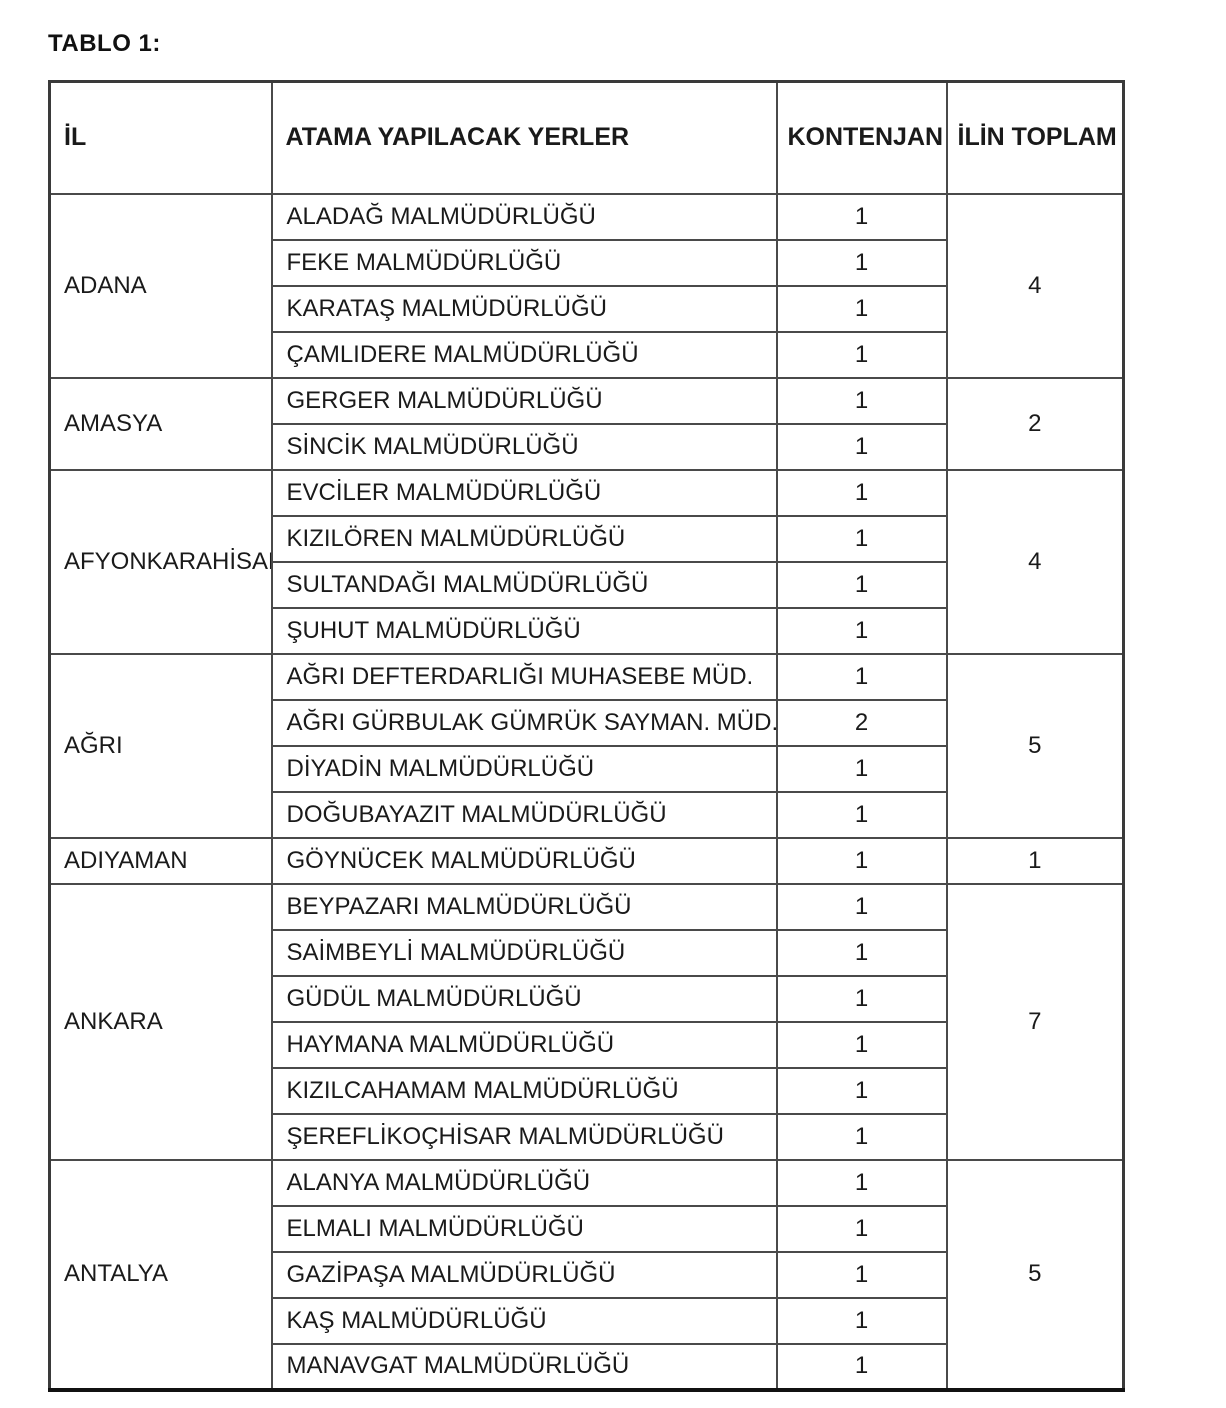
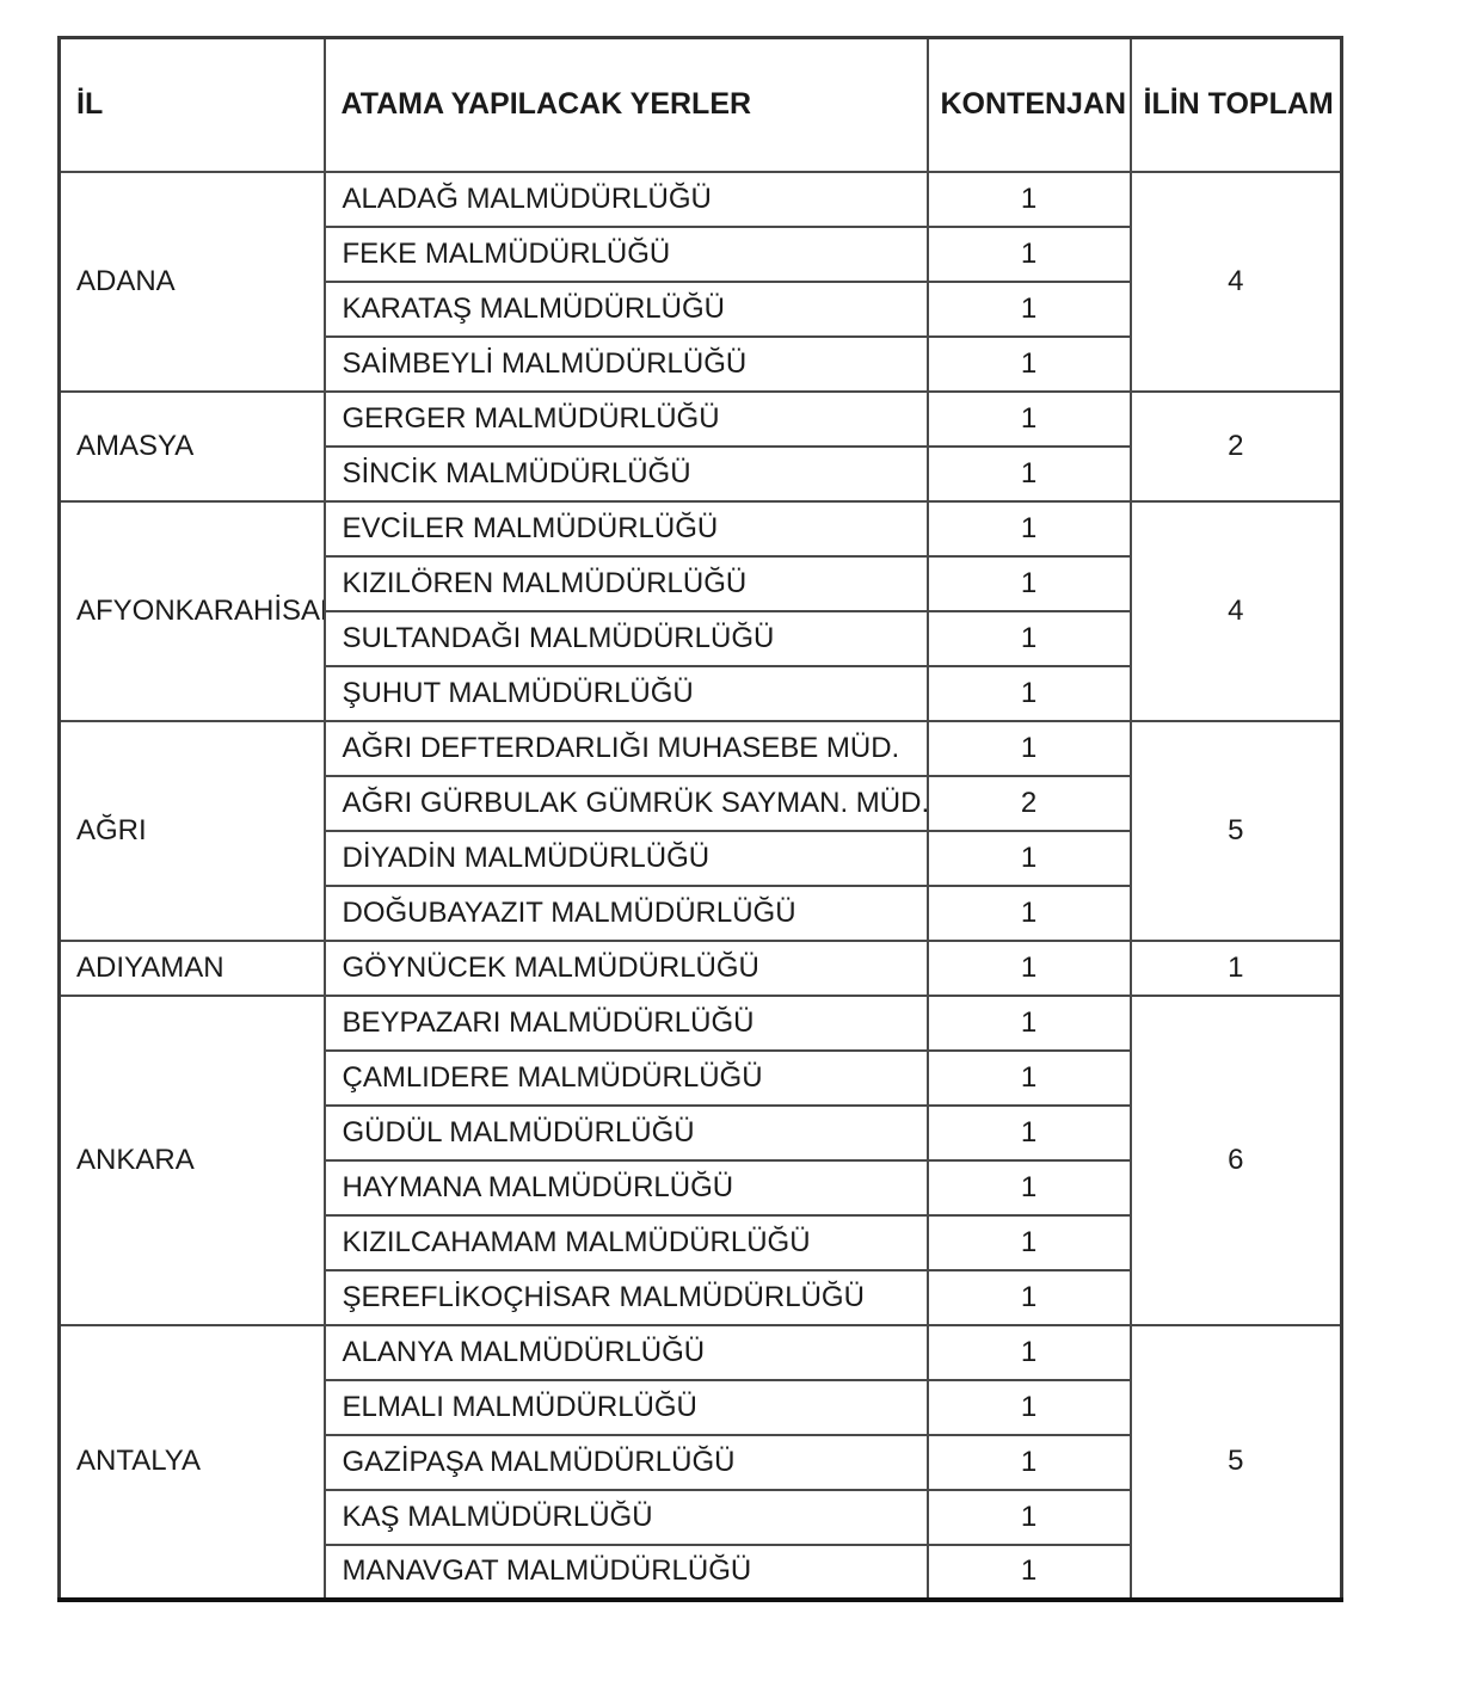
- TABLO 1:
  İL	ATAMA YAPILACAK YERLER	KONTENJAN	İLİN TOPLAM
  ADANA	ALADAĞ MALMÜDÜRLÜĞÜ	1	4
  FEKE MALMÜDÜRLÜĞÜ	1
  KARATAŞ MALMÜDÜRLÜĞÜ	1
- ÇAMLIDERE MALMÜDÜRLÜĞÜ	1
+ SAİMBEYLİ MALMÜDÜRLÜĞÜ	1
  AMASYA	GERGER MALMÜDÜRLÜĞÜ	1	2
  SİNCİK MALMÜDÜRLÜĞÜ	1
  AFYONKARAHİSA	EVCİLER MALMÜDÜRLÜĞÜ	1	4
  KIZILÖREN MALMÜDÜRLÜĞÜ	1
  SULTANDAĞI MALMÜDÜRLÜĞÜ	1
  ŞUHUT MALMÜDÜRLÜĞÜ	1
  AĞRI	AĞRI DEFTERDARLIĞI MUHASEBE MÜD.	1	5
  AĞRI GÜRBULAK GÜMRÜK SAYMAN. MÜD.	2
  DİYADİN MALMÜDÜRLÜĞÜ	1
  DOĞUBAYAZIT MALMÜDÜRLÜĞÜ	1
  ADIYAMAN	GÖYNÜCEK MALMÜDÜRLÜĞÜ	1	1
- ANKARA	BEYPAZARI MALMÜDÜRLÜĞÜ	1	7
+ ANKARA	BEYPAZARI MALMÜDÜRLÜĞÜ	1	6
- SAİMBEYLİ MALMÜDÜRLÜĞÜ	1
+ ÇAMLIDERE MALMÜDÜRLÜĞÜ	1
  GÜDÜL MALMÜDÜRLÜĞÜ	1
  HAYMANA MALMÜDÜRLÜĞÜ	1
  KIZILCAHAMAM MALMÜDÜRLÜĞÜ	1
  ŞEREFLİKOÇHİSAR MALMÜDÜRLÜĞÜ	1
  ANTALYA	ALANYA MALMÜDÜRLÜĞÜ	1	5
  ELMALI MALMÜDÜRLÜĞÜ	1
  GAZİPAŞA MALMÜDÜRLÜĞÜ	1
  KAŞ MALMÜDÜRLÜĞÜ	1
  MANAVGAT MALMÜDÜRLÜĞÜ	1
